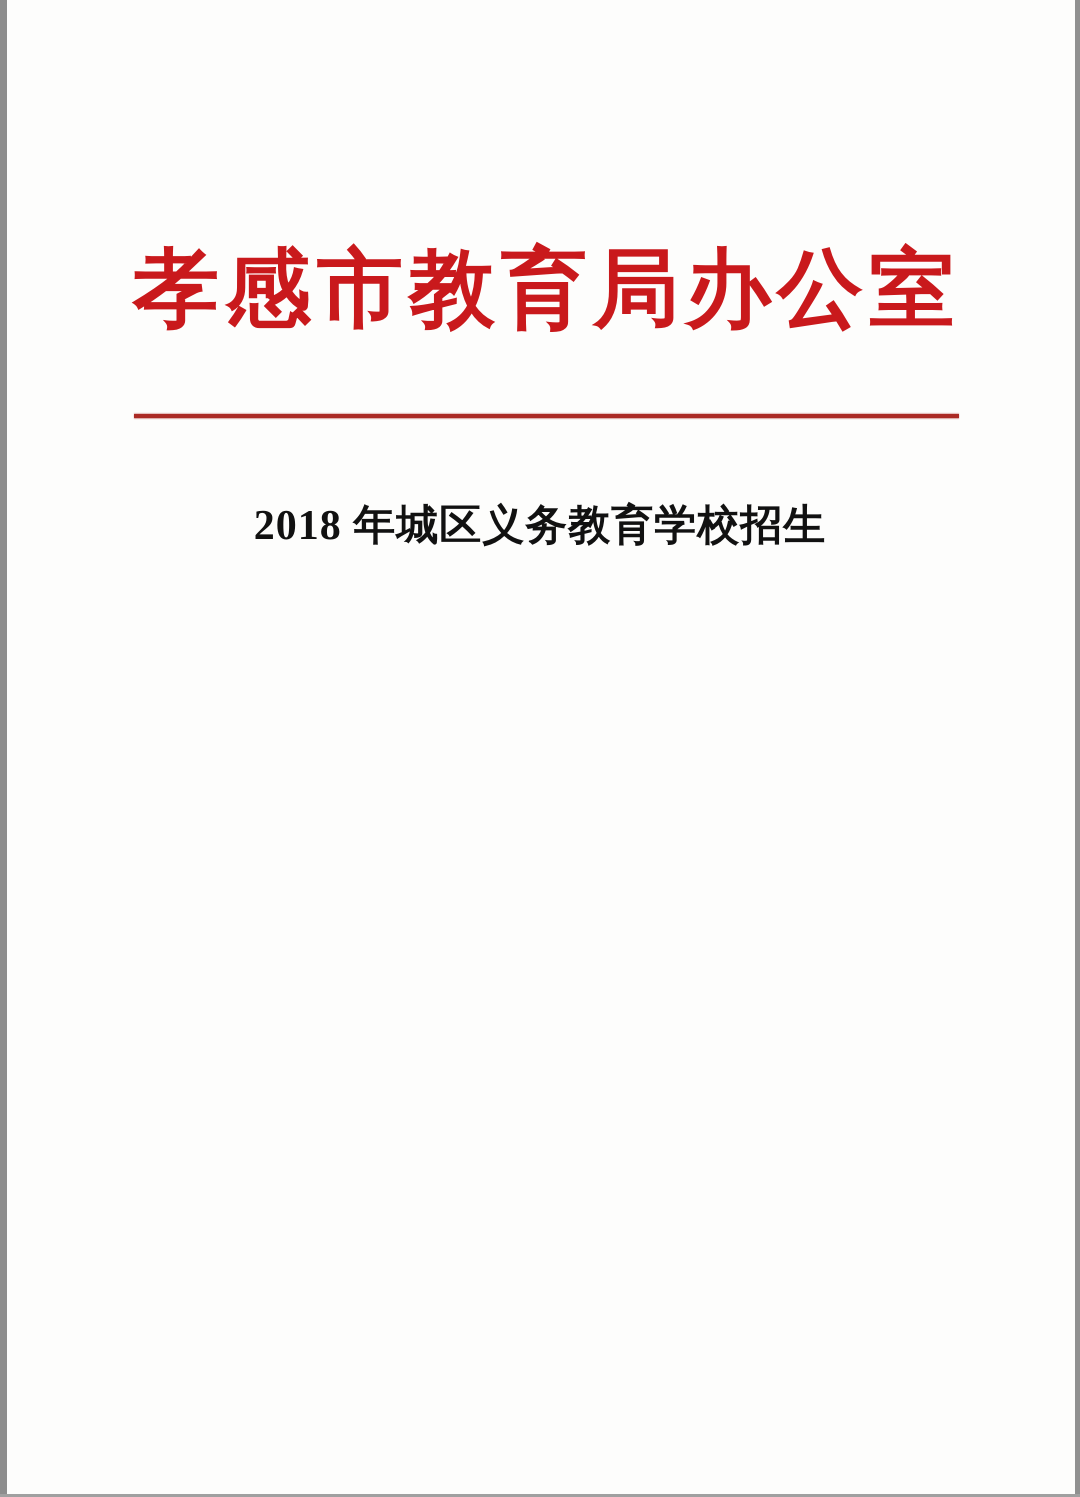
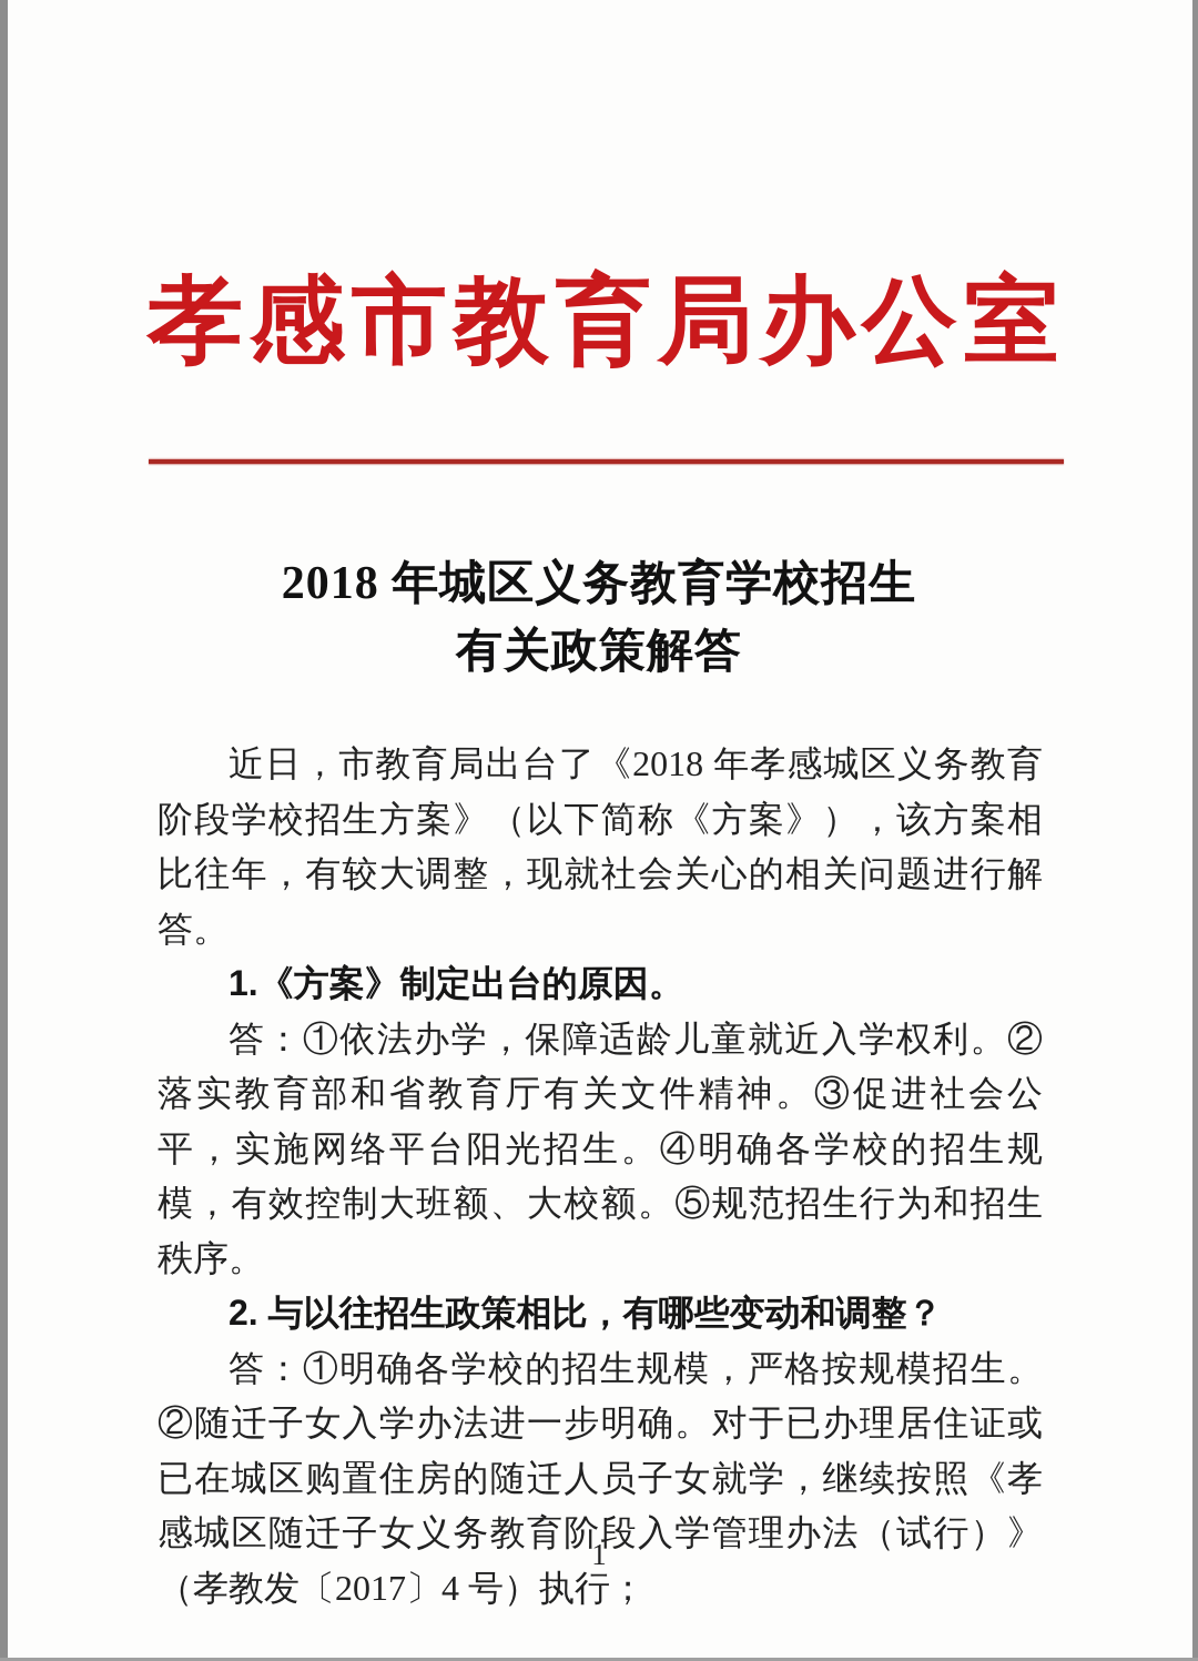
  孝感市教育局办公室
  2018 年城区义务教育学校招生
+ 有关政策解答
+ 近日，市教育局出台了《2018 年孝感城区义务教育阶段学校招生方案》（以下简称《方案》），该方案相比往年，有较大调整，现就社会关心的相关问题进行解答。
+ 1.《方案》制定出台的原因。
+ 答：①依法办学，保障适龄儿童就近入学权利。②落实教育部和省教育厅有关文件精神。③促进社会公平，实施网络平台阳光招生。④明确各学校的招生规模，有效控制大班额、大校额。⑤规范招生行为和招生秩序。
+ 2. 与以往招生政策相比，有哪些变动和调整？
+ 答：①明确各学校的招生规模，严格按规模招生。②随迁子女入学办法进一步明确。对于已办理居住证或已在城区购置住房的随迁人员子女就学，继续按照《孝感城区随迁子女义务教育阶段入学管理办法（试行）》（孝教发〔2017〕4 号）执行；
+ 1
